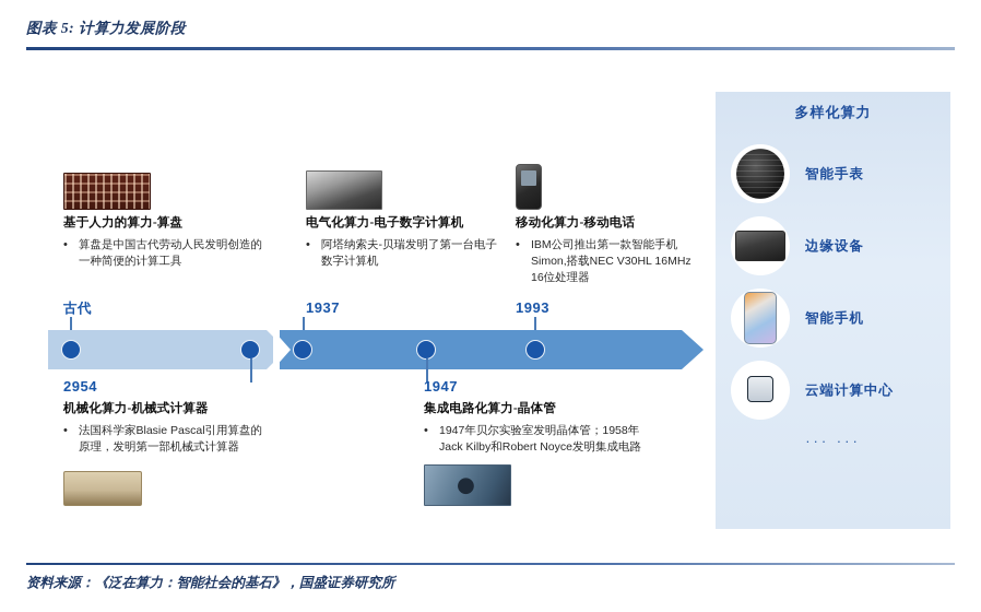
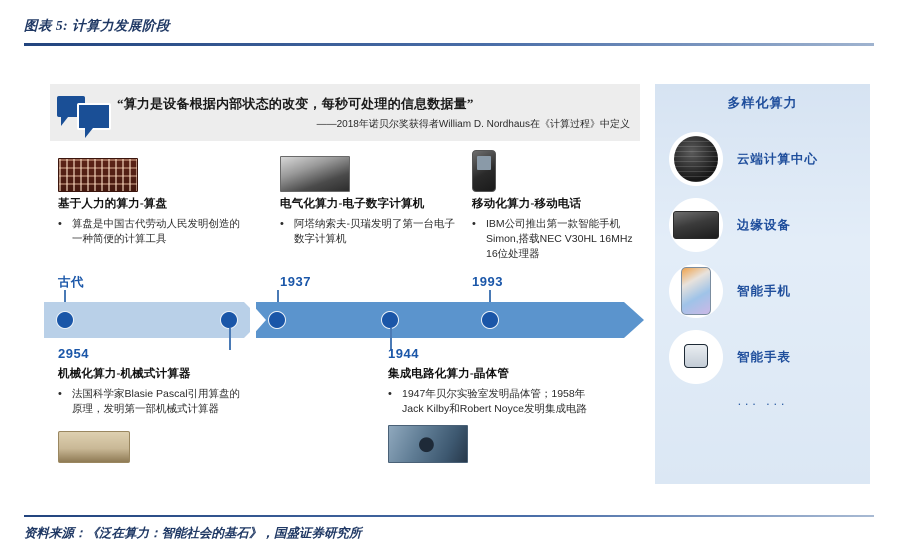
  图表 5: 计算力发展阶段
+ “算力是设备根据内部状态的改变，每秒可处理的信息数据量”
+ ——2018年诺贝尔奖获得者William D. Nordhaus在《计算过程》中定义
  基于人力的算力-算盘
  •
  算盘是中国古代劳动人民发明创造的一种简便的计算工具
  古代
  电气化算力-电子数字计算机
  •
  阿塔纳索夫-贝瑞发明了第一台电子数字计算机
  1937
  移动化算力-移动电话
  •
  IBM公司推出第一款智能手机Simon,搭载NEC V30HL 16MHz 16位处理器
  1993
  2954
  机械化算力-机械式计算器
  •
  法国科学家Blasie Pascal引用算盘的原理，发明第一部机械式计算器
- 1947
+ 1944
  集成电路化算力-晶体管
  •
  1947年贝尔实验室发明晶体管；1958年Jack Kilby和Robert Noyce发明集成电路
  多样化算力
- 智能手表
+ 云端计算中心
  边缘设备
  智能手机
- 云端计算中心
+ 智能手表
  ··· ···
  资料来源：《泛在算力：智能社会的基石》，国盛证券研究所
